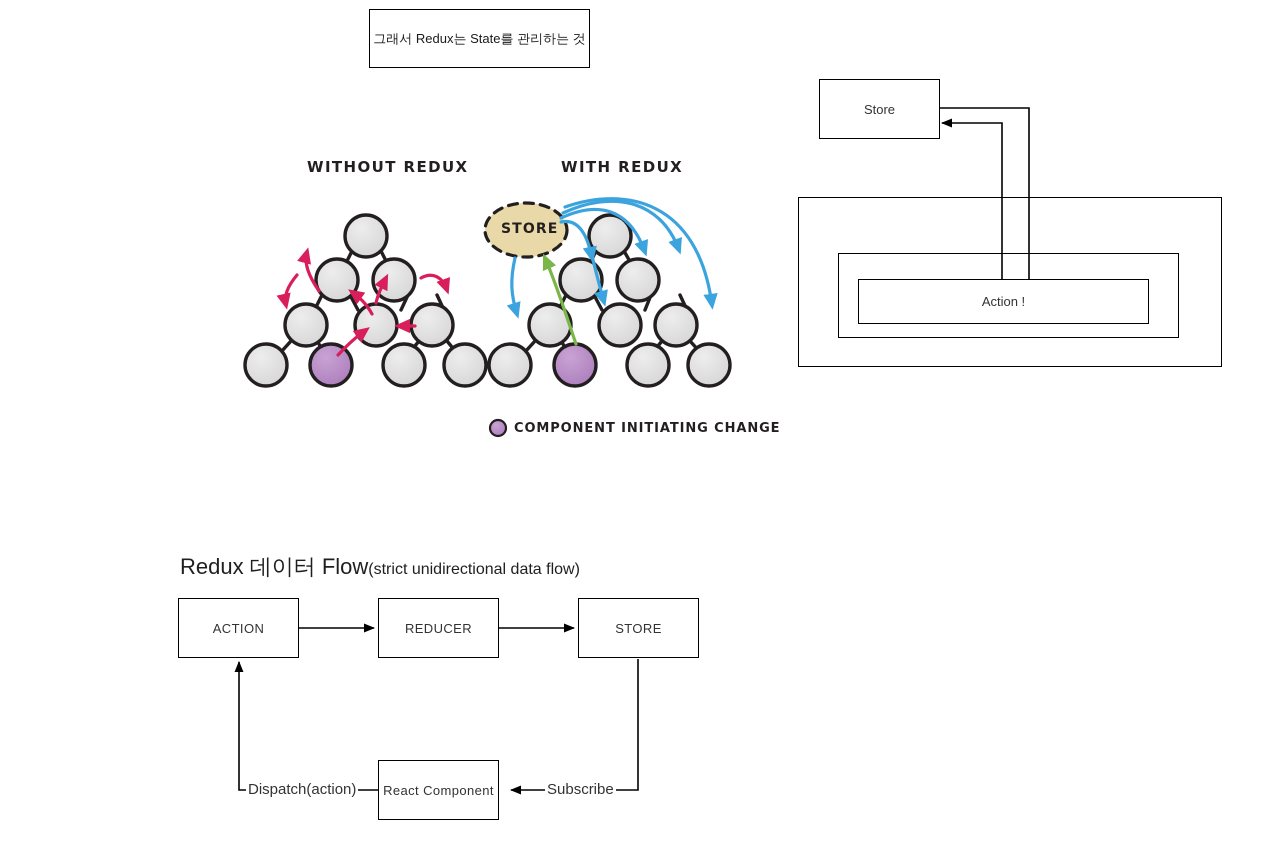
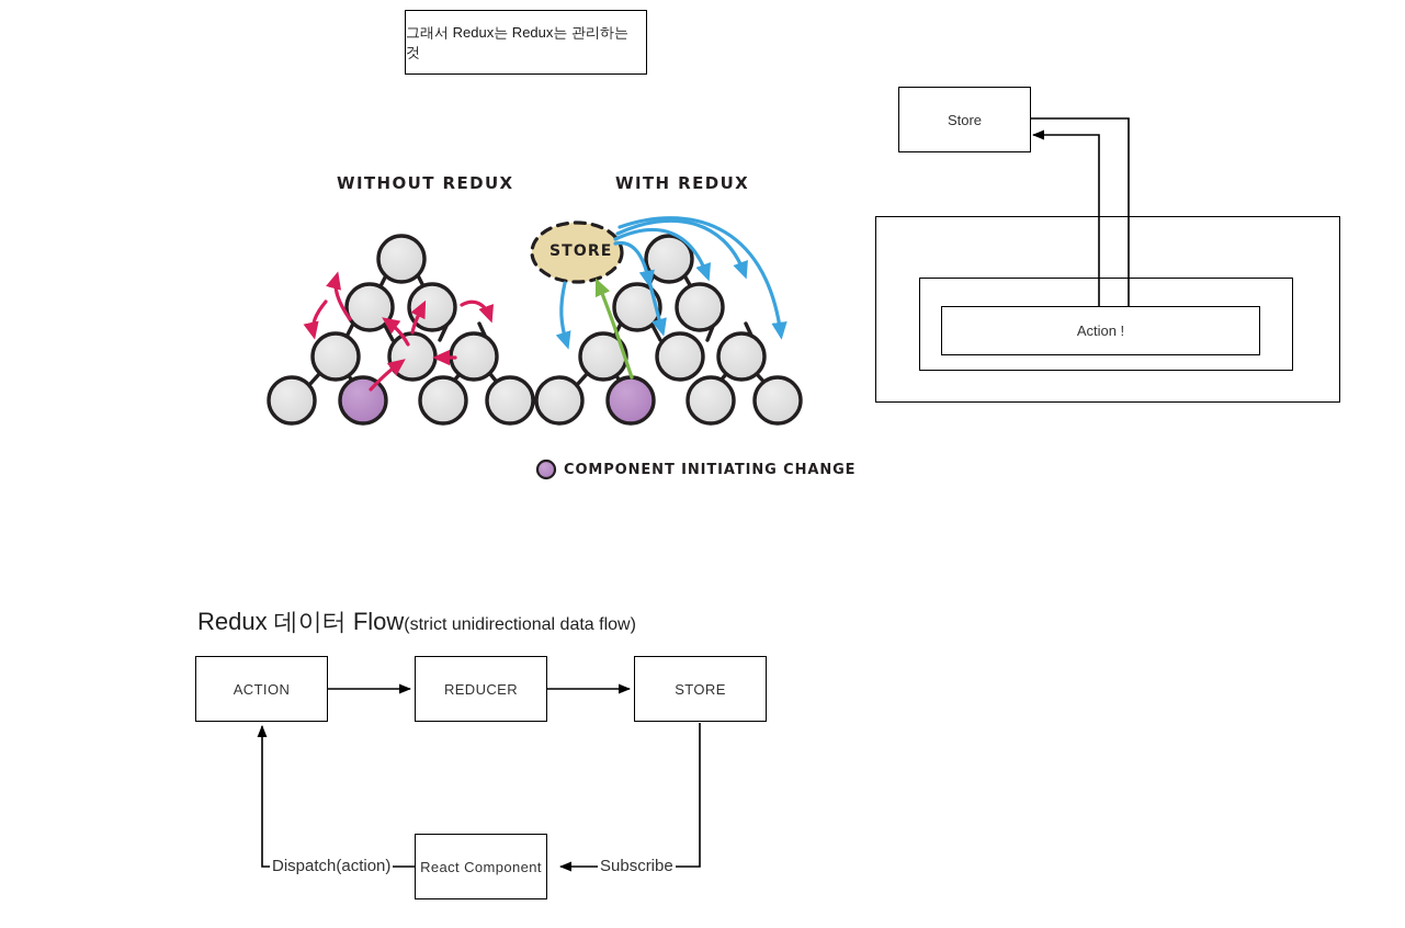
- 그래서 Redux는 State를 관리하는 것
+ 그래서 Redux는 Redux는 관리하는 것
  WITHOUT REDUX
  WITH REDUX
  STORE
  COMPONENT INITIATING CHANGE
  Store
  Action !
  Redux 데이터 Flow(strict unidirectional data flow)
  ACTION
  REDUCER
  STORE
  React Component
  Dispatch(action)
  Subscribe
